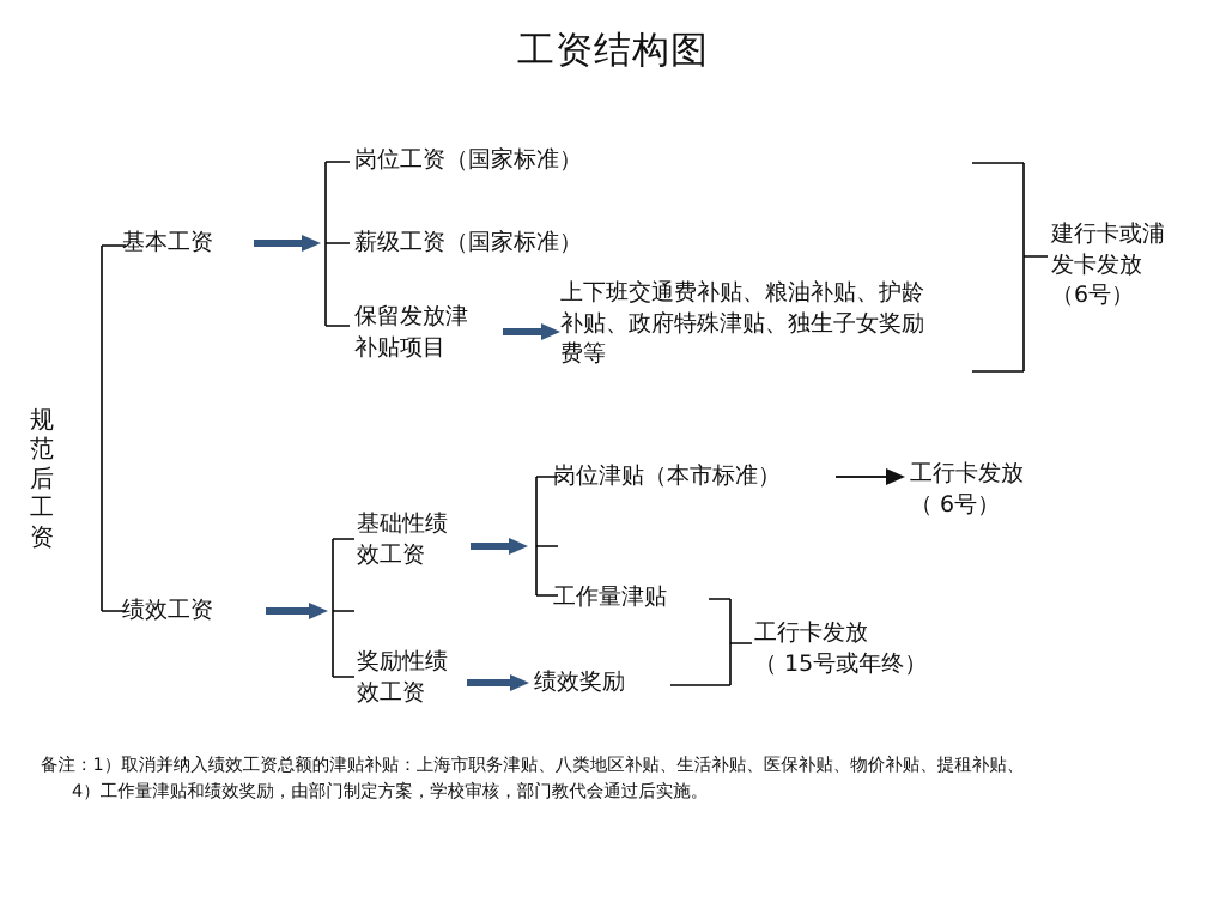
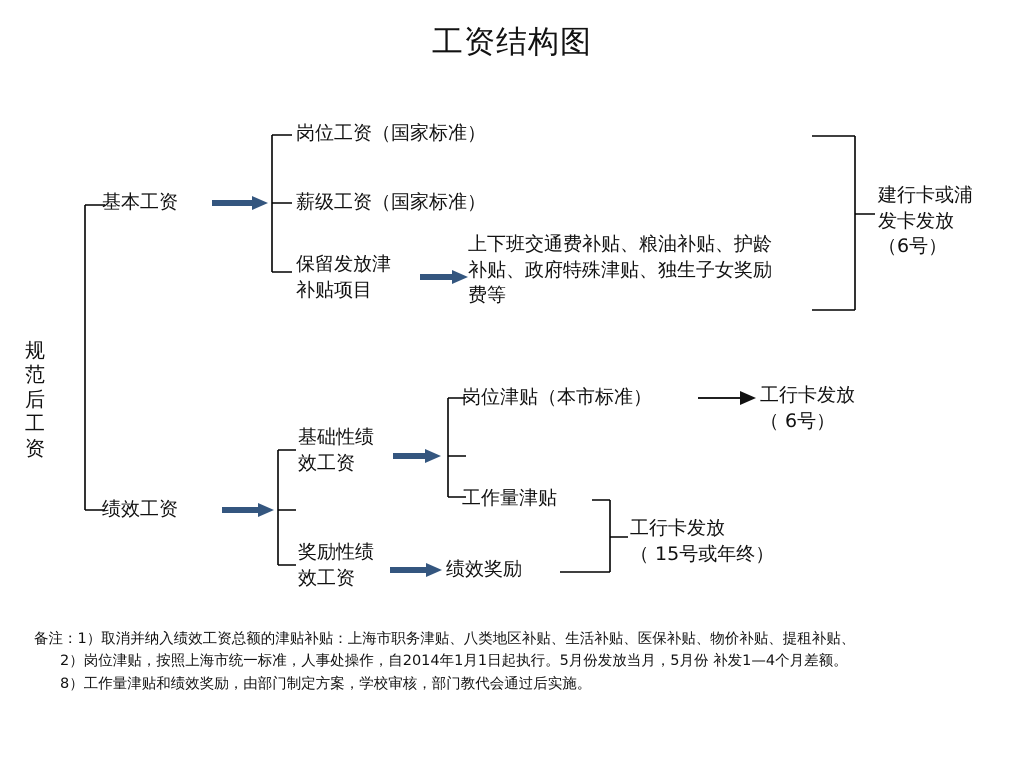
  工资结构图
  规 范 后 工 资
  基本工资
  绩效工资
  岗位工资（国家标准）
  薪级工资（国家标准）
  保留发放津
  补贴项目
  上下班交通费补贴、粮油补贴、护龄
  补贴、政府特殊津贴、独生子女奖励
  费等
  建行卡或浦
  发卡发放
  （6号）
  基础性绩
  效工资
  奖励性绩
  效工资
  岗位津贴（本市标准）
  工作量津贴
  绩效奖励
  工行卡发放
  （ 6号）
  工行卡发放
  （ 15号或年终）
  备注：1）取消并纳入绩效工资总额的津贴补贴：上海市职务津贴、八类地区补贴、生活补贴、医保补贴、物价补贴、提租补贴、
+ 2）岗位津贴，按照上海市统一标准，人事处操作，自2014年1月1日起执行。5月份发放当月，5月份 补发1—4个月差额。
- 4）工作量津贴和绩效奖励，由部门制定方案，学校审核，部门教代会通过后实施。
+ 8）工作量津贴和绩效奖励，由部门制定方案，学校审核，部门教代会通过后实施。
